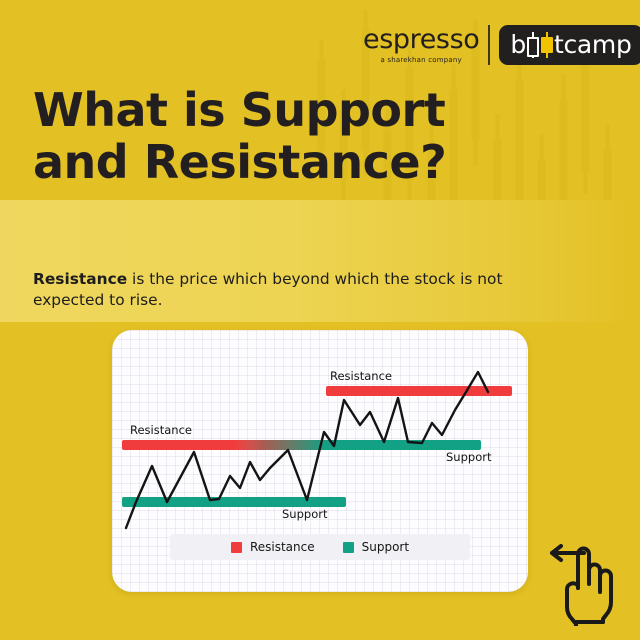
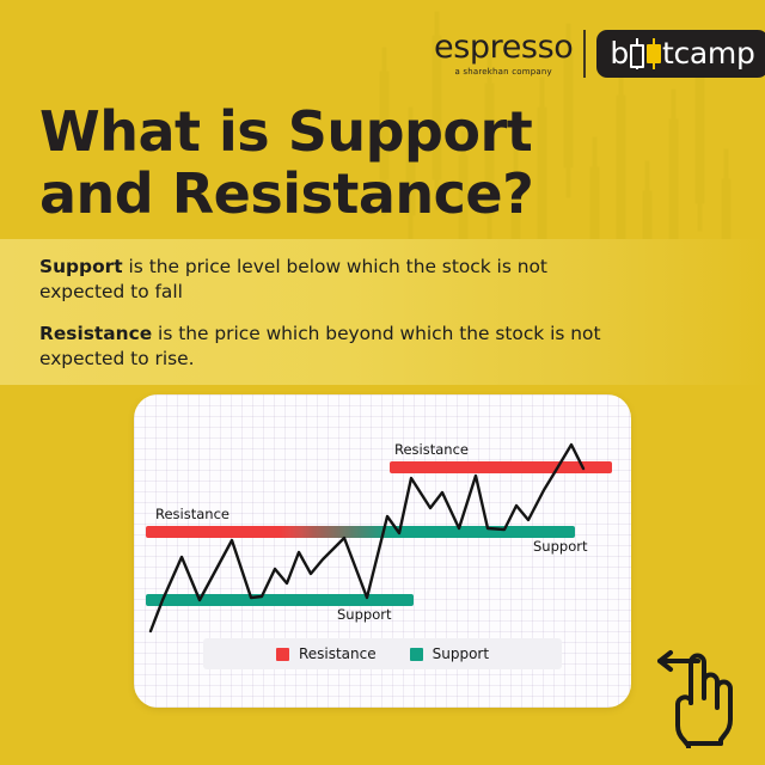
  espresso
  a sharekhan company
  b
  tcamp
  What is Support
  and Resistance?
+ Support is the price level below which the stock is not expected to fall
  Resistance is the price which beyond which the stock is not expected to rise.
  Resistance
  Resistance
  Support
  Support
  Resistance
  Support
